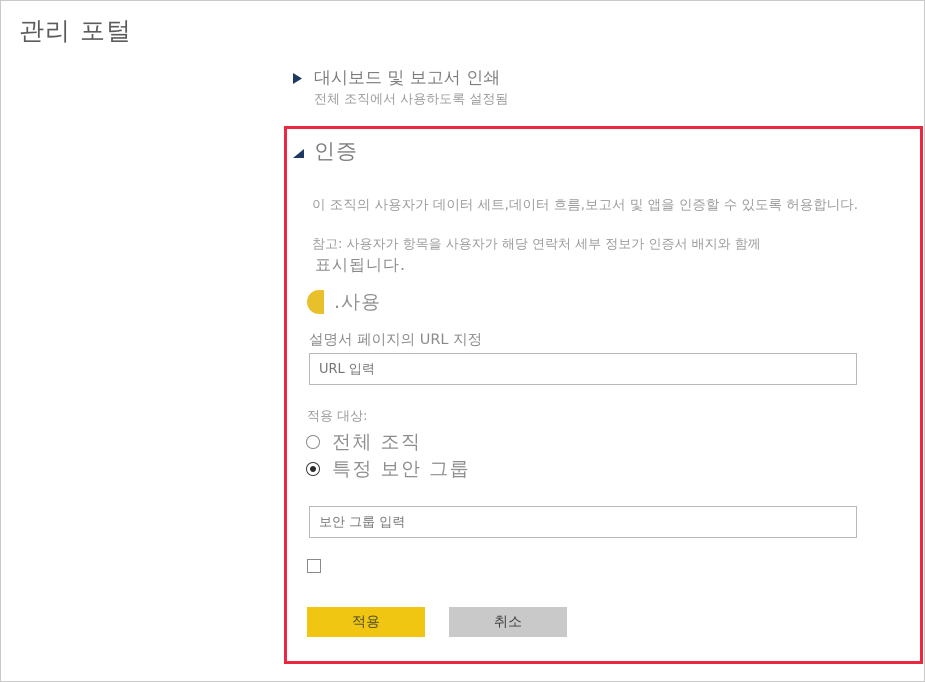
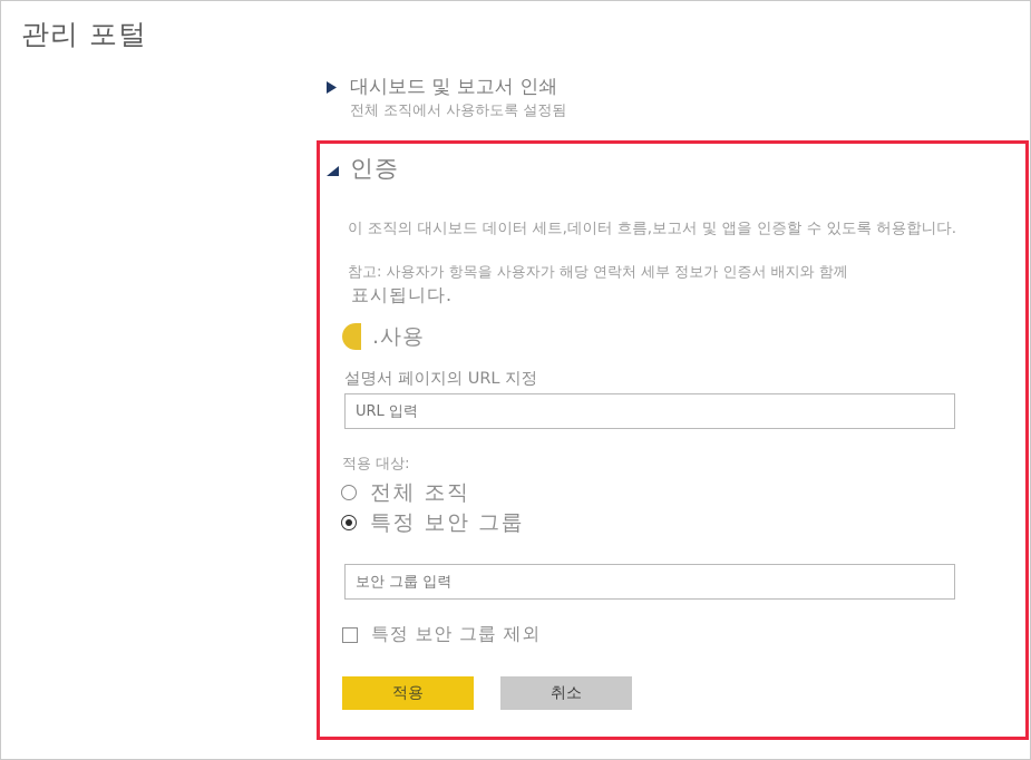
  관리 포털
  대시보드 및 보고서 인쇄
  전체 조직에서 사용하도록 설정됨
  인증
- 이 조직의 사용자가 데이터 세트,데이터 흐름,보고서 및 앱을 인증할 수 있도록 허용합니다.
+ 이 조직의 대시보드 데이터 세트,데이터 흐름,보고서 및 앱을 인증할 수 있도록 허용합니다.
  참고: 사용자가 항목을 사용자가 해당 연락처 세부 정보가 인증서 배지와 함께
  표시됩니다.
  .사용
  설명서 페이지의 URL 지정
  URL 입력
  적용 대상:
  전체 조직
  특정 보안 그룹
  보안 그룹 입력
+ 특정 보안 그룹 제외
  적용
  취소
